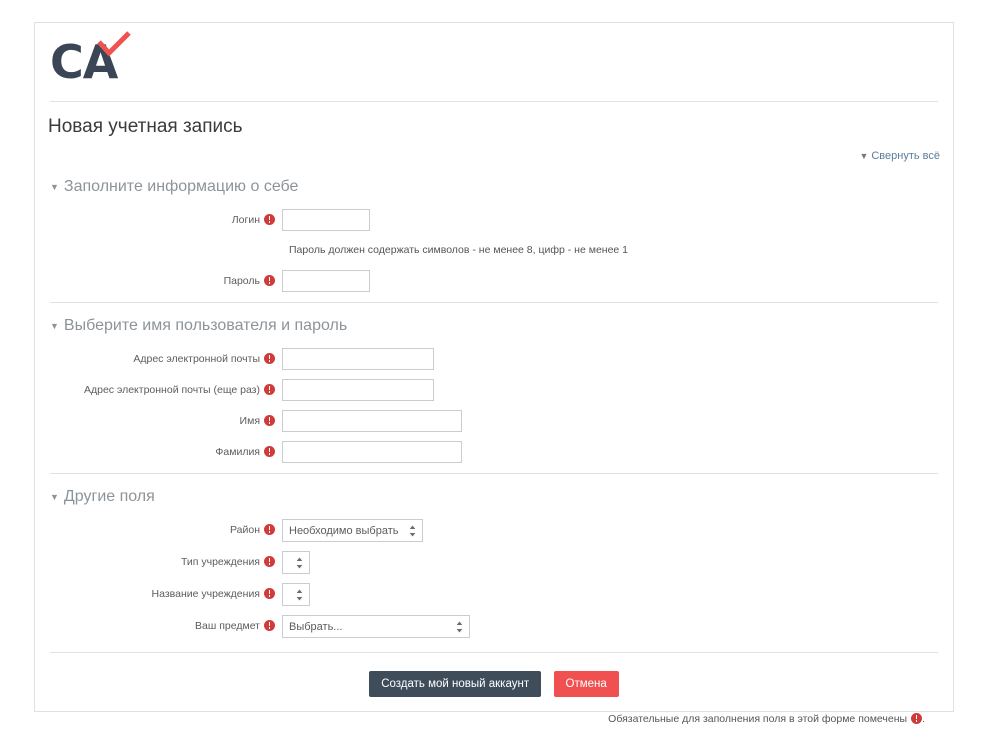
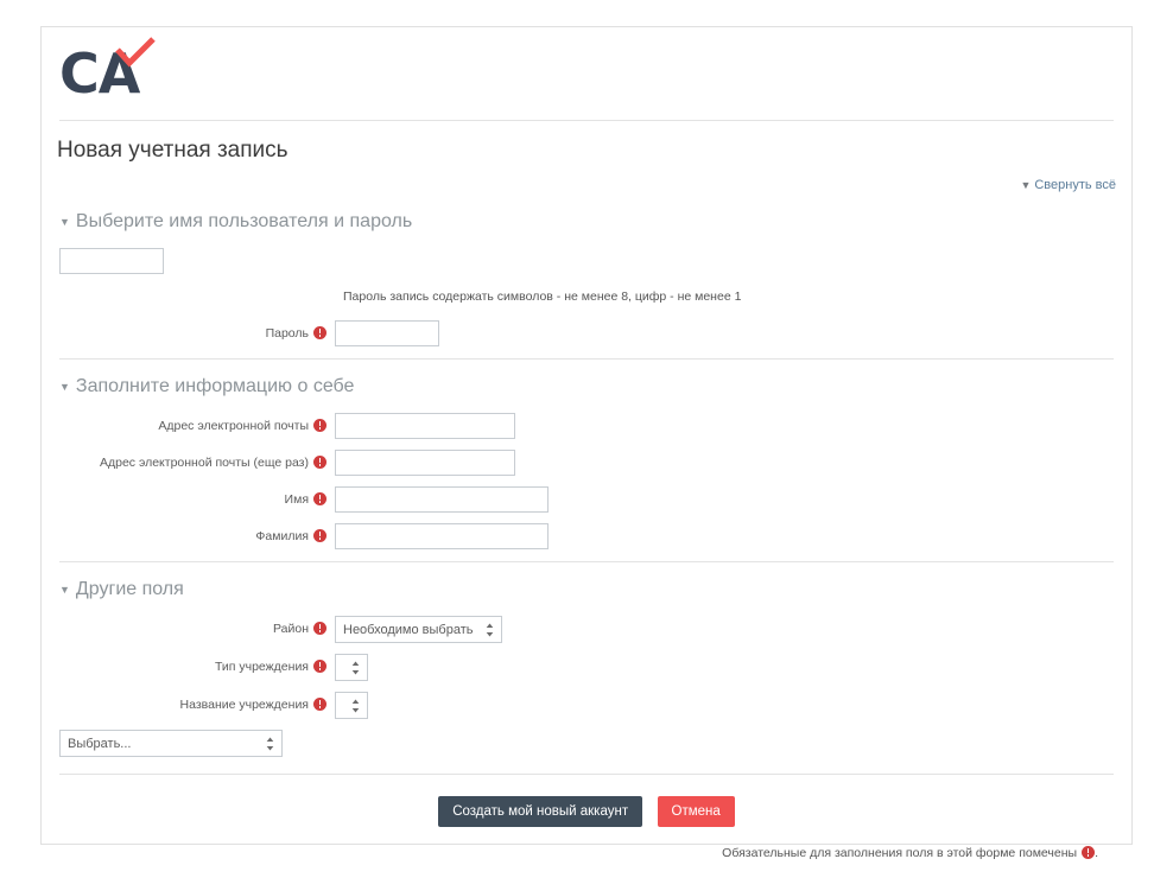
  CA
  Новая учетная запись
  ▼ Свернуть всё
- ▼ Заполните информацию о себе
+ ▼ Выберите имя пользователя и пароль
- Логин
- Пароль должен содержать символов - не менее 8, цифр - не менее 1
+ Пароль запись содержать символов - не менее 8, цифр - не менее 1
  Пароль
- ▼ Выберите имя пользователя и пароль
+ ▼ Заполните информацию о себе
  Адрес электронной почты
  Адрес электронной почты (еще раз)
  Имя
  Фамилия
  ▼ Другие поля
  Район
  Необходимо выбрать
  Тип учреждения
  Название учреждения
- Ваш предмет
  Выбрать...
  Создать мой новый аккаунт Отмена
  Обязательные для заполнения поля в этой форме помечены .
